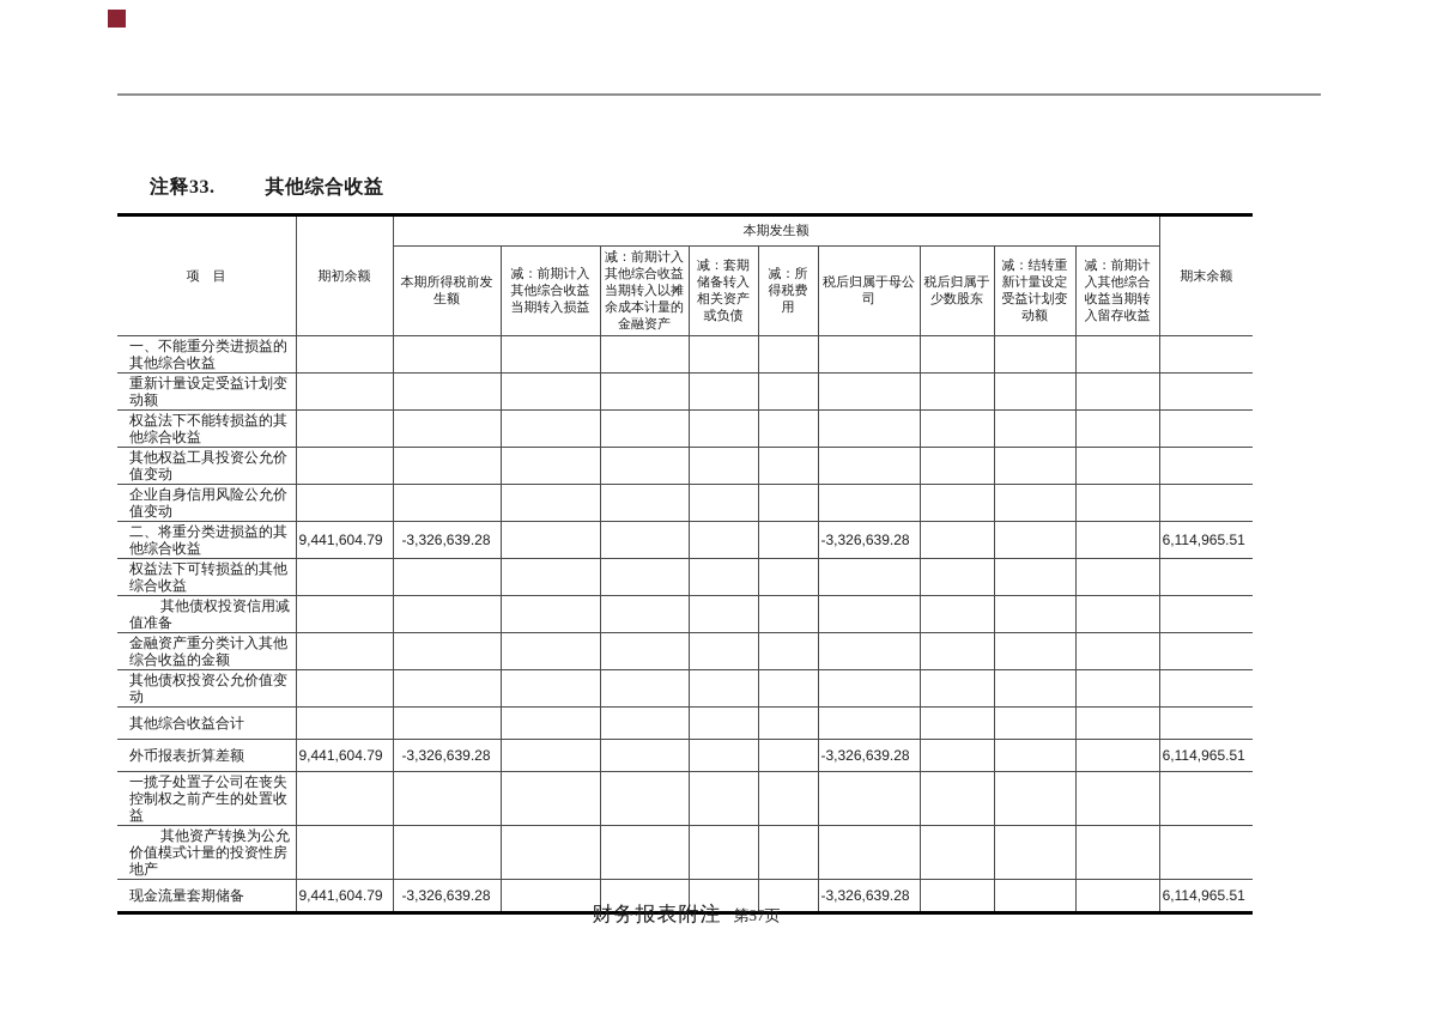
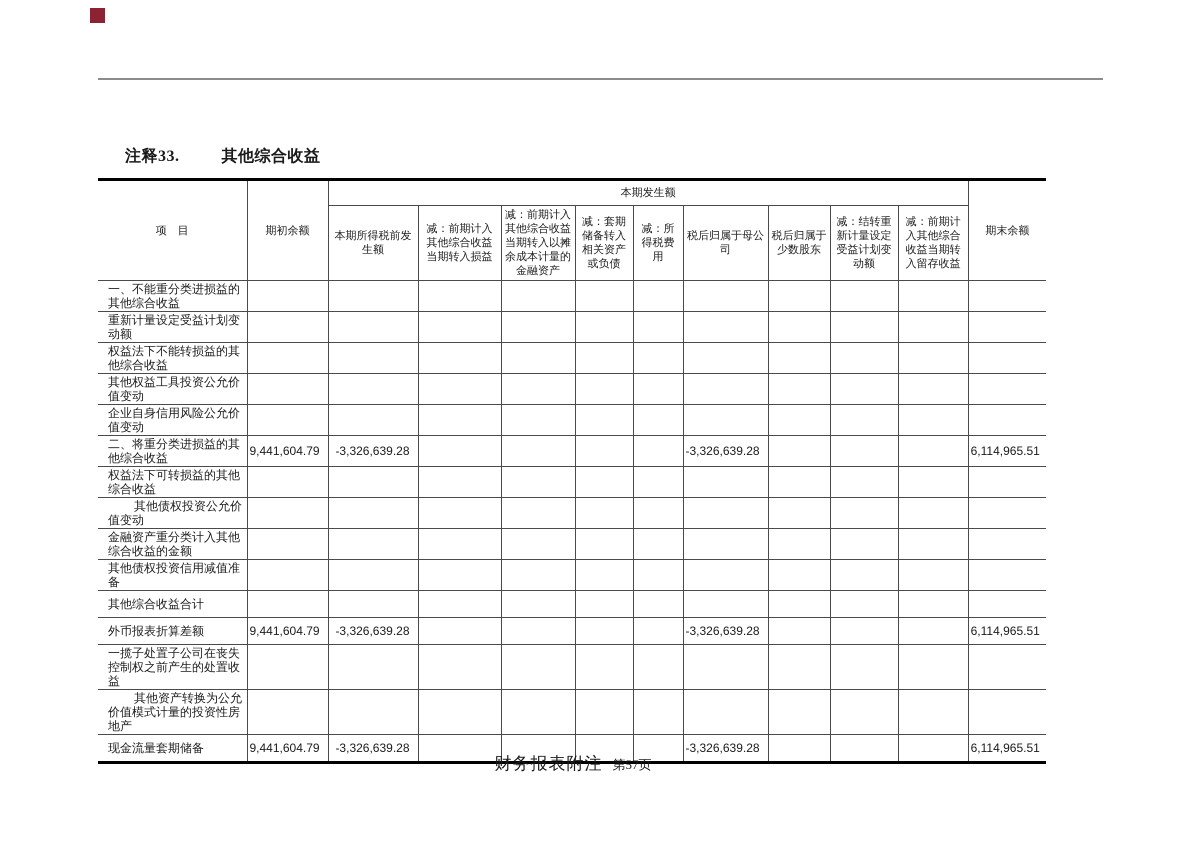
  注释33. 其他综合收益
  项 目	期初余额	本期发生额	期末余额
  本期所得税前发生额	减：前期计入其他综合收益当期转入损益	减：前期计入其他综合收益当期转入以摊余成本计量的金融资产	减：套期储备转入相关资产或负债	减：所得税费用	税后归属于母公司	税后归属于少数股东	减：结转重新计量设定受益计划变动额	减：前期计入其他综合收益当期转入留存收益
  一、不能重分类进损益的其他综合收益
  重新计量设定受益计划变动额
  权益法下不能转损益的其他综合收益
  其他权益工具投资公允价值变动
  企业自身信用风险公允价值变动
  二、将重分类进损益的其他综合收益	9,441,604.79	-3,326,639.28					-3,326,639.28				6,114,965.51
  权益法下可转损益的其他综合收益
- 其他债权投资信用减值准备
+ 其他债权投资公允价值变动
  金融资产重分类计入其他综合收益的金额
- 其他债权投资公允价值变动
+ 其他债权投资信用减值准备
  其他综合收益合计
  外币报表折算差额	9,441,604.79	-3,326,639.28					-3,326,639.28				6,114,965.51
  一揽子处置子公司在丧失控制权之前产生的处置收益
  其他资产转换为公允价值模式计量的投资性房地产
  现金流量套期储备	9,441,604.79	-3,326,639.28					-3,326,639.28				6,114,965.51
  财务报表附注 第57页
